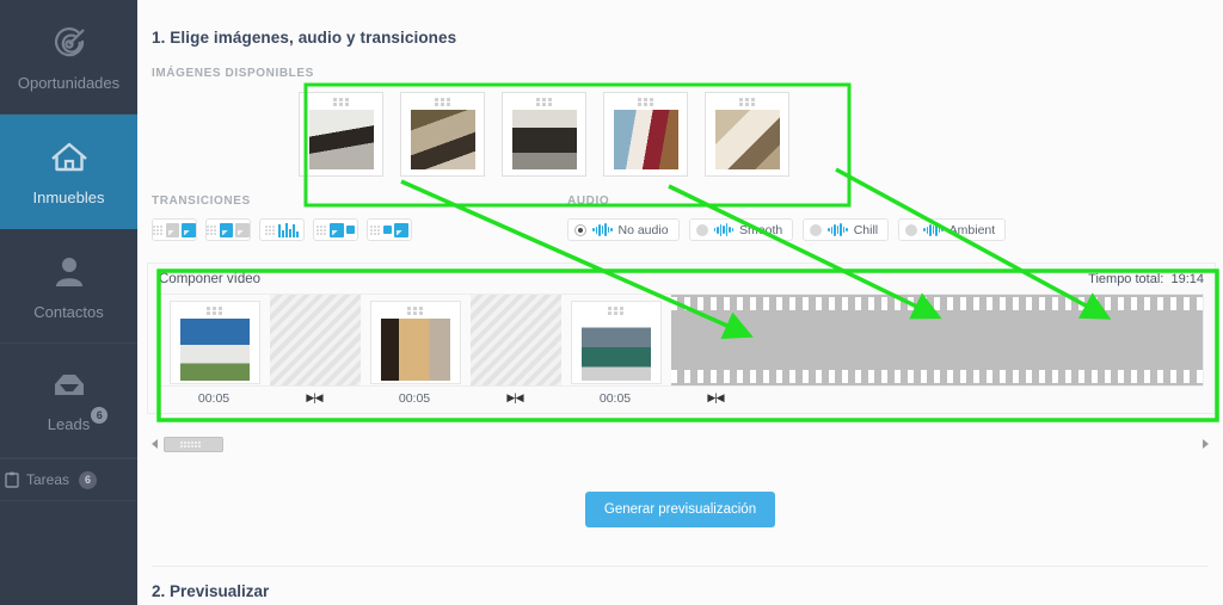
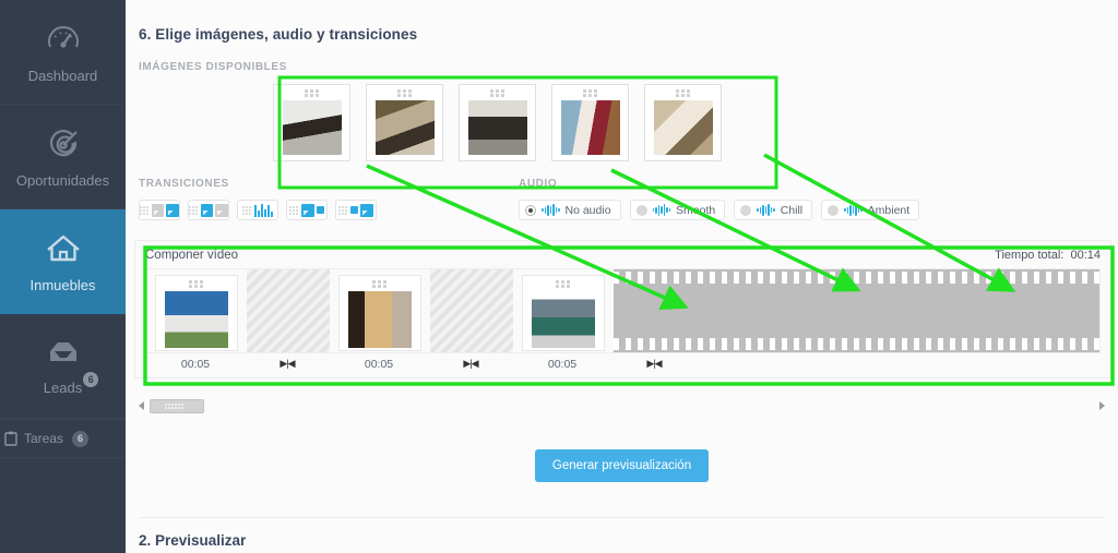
+ Dashboard
  Oportunidades
  Inmuebles
- Contactos
  Leads
  6
  Tareas
  6
- 1. Elige imágenes, audio y transiciones
+ 6. Elige imágenes, audio y transiciones
  IMÁGENES DISPONIBLES
  TRANSICIONES
  AUDIO
  No audio
  Smoth
  Chill
  Ambient
  Componer vídeo
- Tiempo total: 19:14
+ Tiempo total: 00:14
  00:05
  ▶|◀
  00:05
  ▶|◀
  00:05
  ▶|◀
  Generar previsualización
  2. Previsualizar
